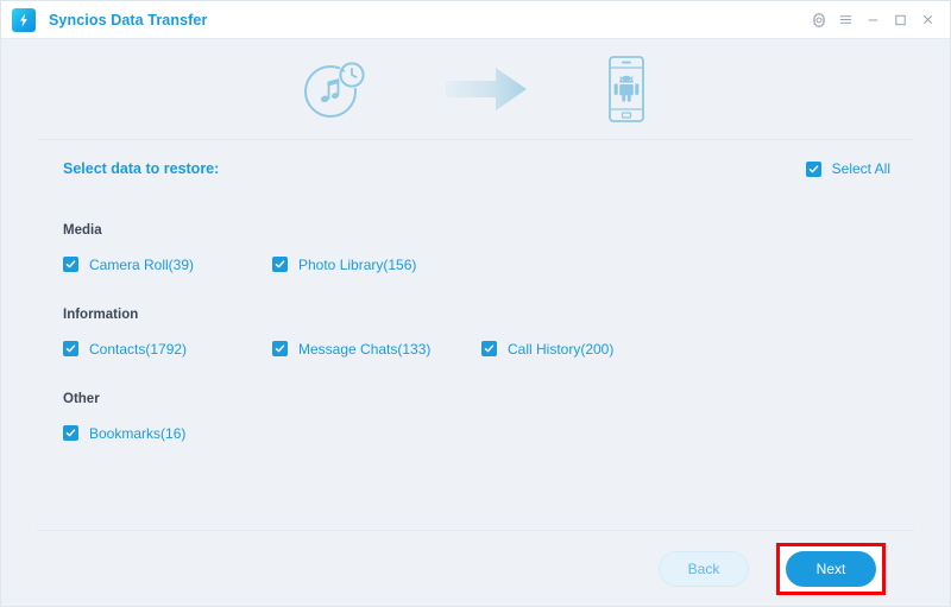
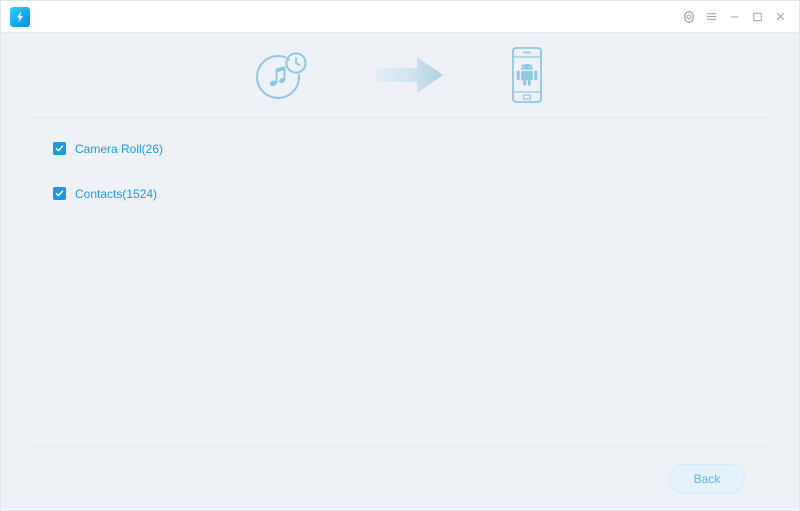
- Syncios Data Transfer
- Select data to restore:
- Select All
- Media
- Camera Roll(39)
+ Camera Roll(26)
- Photo Library(156)
- Information
- Contacts(1792)
+ Contacts(1524)
- Message Chats(133)
- Call History(200)
- Other
- Bookmarks(16)
  Back
- Next
